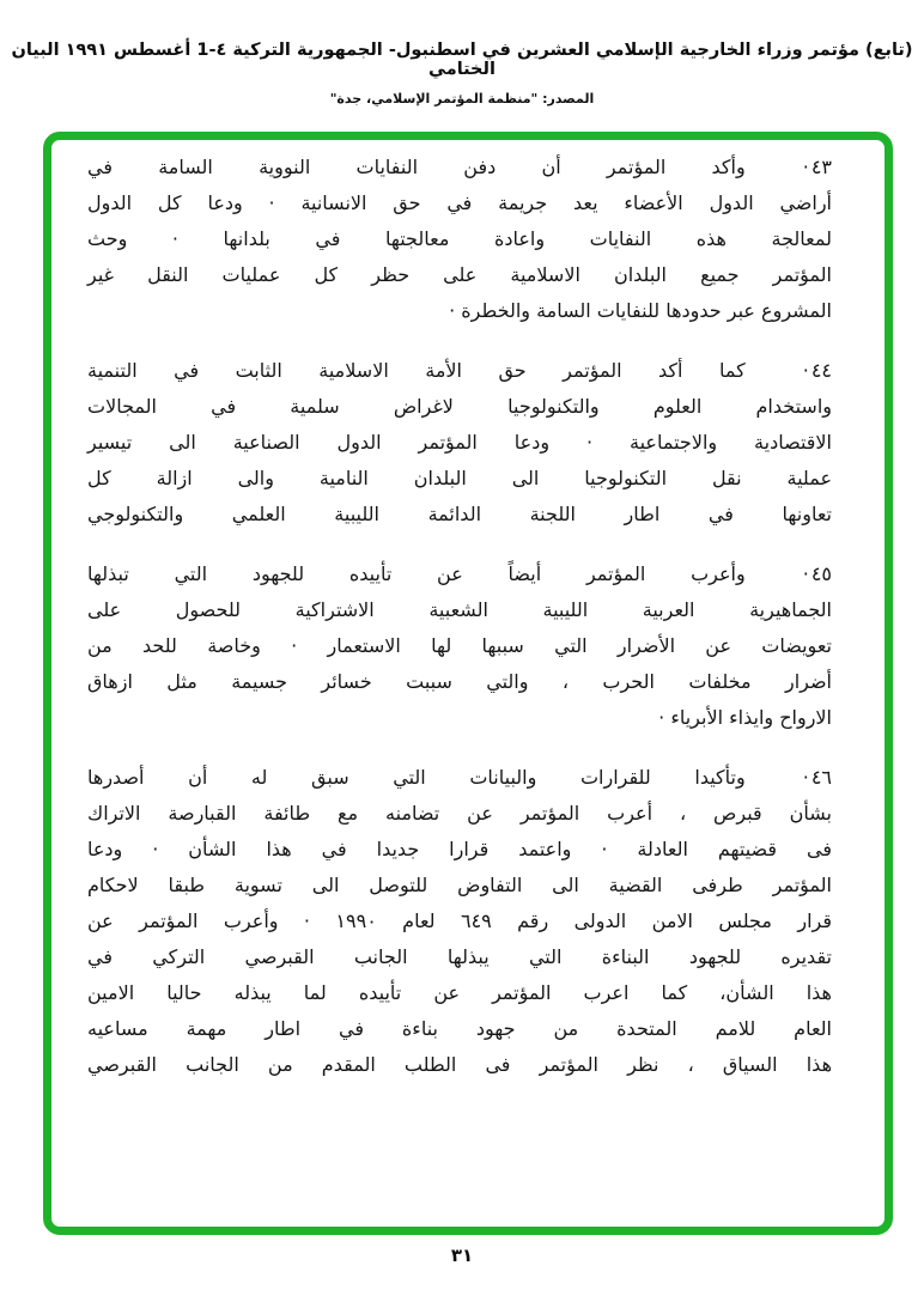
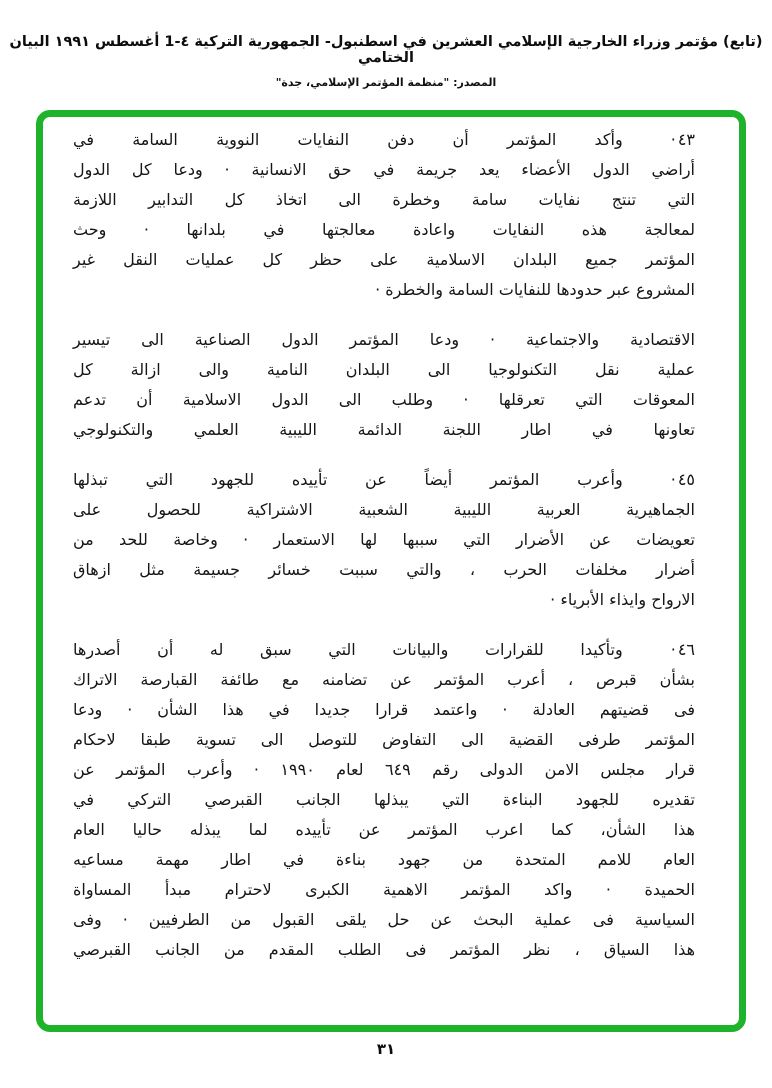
  (تابع) مؤتمر وزراء الخارجية الإسلامي العشرين في اسطنبول- الجمهورية التركية ٤-1 أغسطس ١٩٩١ البيان الختامي
  المصدر: "منظمة المؤتمر الإسلامي، جدة"
  ٤٣·وأكد المؤتمر أن دفن النفايات النووية السامة في
  أراضي الدول الأعضاء يعد جريمة في حق الانسانية · ودعا كل الدول
+ التي تنتج نفايات سامة وخطرة الى اتخاذ كل التدابير اللازمة
  لمعالجة هذه النفايات واعادة معالجتها في بلدانها · وحث
  المؤتمر جميع البلدان الاسلامية على حظر كل عمليات النقل غير
  المشروع عبر حدودها للنفايات السامة والخطرة ·
- ٤٤·كما أكد المؤتمر حق الأمة الاسلامية الثابت في التنمية
- واستخدام العلوم والتكنولوجيا لاغراض سلمية في المجالات
  الاقتصادية والاجتماعية · ودعا المؤتمر الدول الصناعية الى تيسير
  عملية نقل التكنولوجيا الى البلدان النامية والى ازالة كل
+ المعوقات التي تعرقلها · وطلب الى الدول الاسلامية أن تدعم
  تعاونها في اطار اللجنة الدائمة الليبية العلمي والتكنولوجي
  ٤٥·وأعرب المؤتمر أيضاً عن تأييده للجهود التي تبذلها
  الجماهيرية العربية الليبية الشعبية الاشتراكية للحصول على
  تعويضات عن الأضرار التي سببها لها الاستعمار · وخاصة للحد من
  أضرار مخلفات الحرب ، والتي سببت خسائر جسيمة مثل ازهاق
  الارواح وايذاء الأبرياء ·
  ٤٦·وتأكيدا للقرارات والبيانات التي سبق له أن أصدرها
  بشأن قبرص ، أعرب المؤتمر عن تضامنه مع طائفة القبارصة الاتراك
  فى قضيتهم العادلة · واعتمد قرارا جديدا في هذا الشأن · ودعا
  المؤتمر طرفى القضية الى التفاوض للتوصل الى تسوية طبقا لاحكام
  قرار مجلس الامن الدولى رقم ٦٤٩ لعام ١٩٩٠ · وأعرب المؤتمر عن
  تقديره للجهود البناءة التي يبذلها الجانب القبرصي التركي في
- هذا الشأن، كما اعرب المؤتمر عن تأييده لما يبذله حاليا الامين
+ هذا الشأن، كما اعرب المؤتمر عن تأييده لما يبذله حاليا العام
  العام للامم المتحدة من جهود بناءة في اطار مهمة مساعيه
+ الحميدة · واكد المؤتمر الاهمية الكبرى لاحترام مبدأ المساواة
+ السياسية فى عملية البحث عن حل يلقى القبول من الطرفيين · وفى
  هذا السياق ، نظر المؤتمر فى الطلب المقدم من الجانب القبرصي
  ٣١
